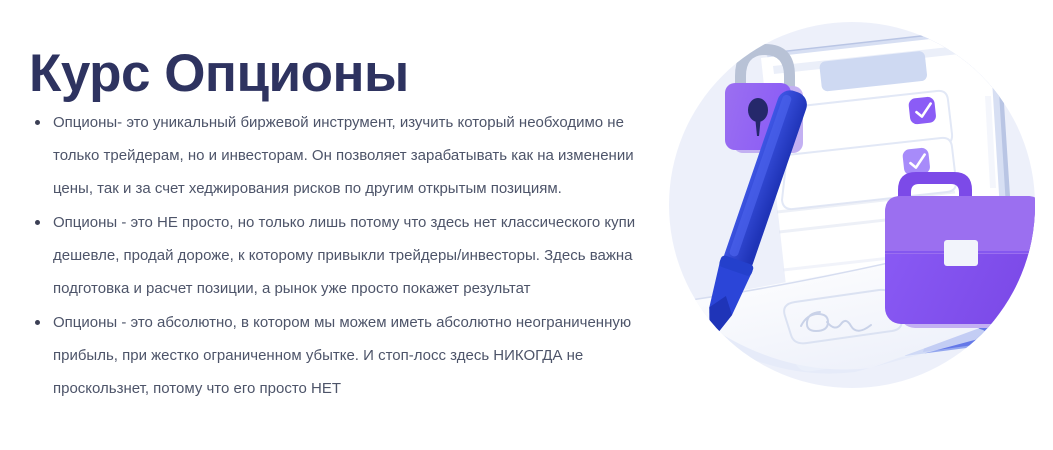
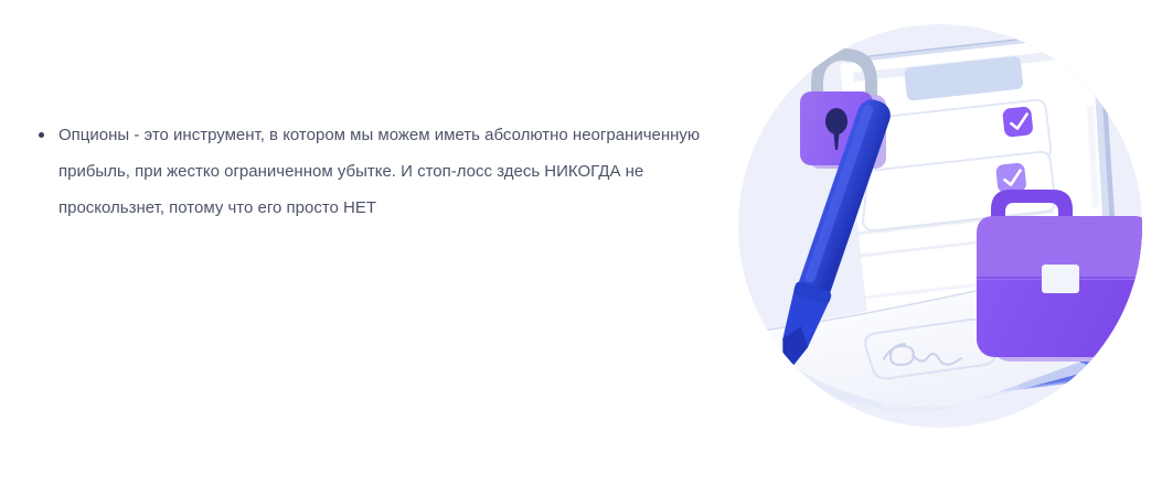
- Курс Опционы
- Опционы- это уникальный биржевой инструмент, изучить который необходимо не только трейдерам, но и инвесторам. Он позволяет зарабатывать как на изменении цены, так и за счет хеджирования рисков по другим открытым позициям.
- Опционы - это НЕ просто, но только лишь потому что здесь нет классического купи дешевле, продай дороже, к которому привыкли трейдеры/инвесторы. Здесь важна подготовка и расчет позиции, а рынок уже просто покажет результат
- Опционы - это абсолютно, в котором мы можем иметь абсолютно неограниченную прибыль, при жестко ограниченном убытке. И стоп-лосс здесь НИКОГДА не проскользнет, потому что его просто НЕТ
+ Опционы - это инструмент, в котором мы можем иметь абсолютно неограниченную прибыль, при жестко ограниченном убытке. И стоп-лосс здесь НИКОГДА не проскользнет, потому что его просто НЕТ
